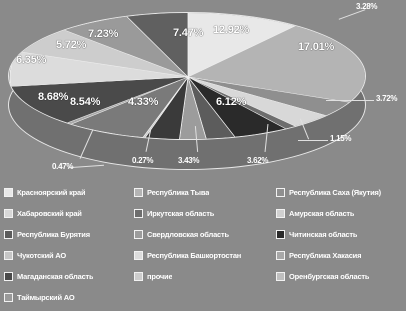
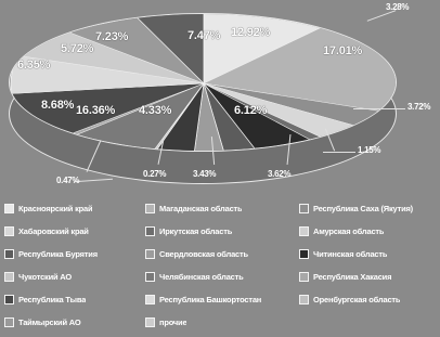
  12.92%
  17.01%
  4.33%
  6.12%
- 8.54%
+ 16.36%
  8.68%
  6.35%
  5.72%
  7.47%
  7.23%
  3.28%
  3.72%
  1.15%
  3.62%
  3.43%
  0.27%
  0.47%
  Красноярский край
  Хабаровский край
  Республика Бурятия
  Чукотский АО
- Магаданская область
+ Республика Тыва
  Таймырский АО
- Республика Тыва
+ Магаданская область
  Иркутская область
  Свердловская область
+ Челябинская область
  Республика Башкортостан
  прочие
  Республика Саха (Якутия)
  Амурская область
  Читинская область
  Республика Хакасия
  Оренбургская область
